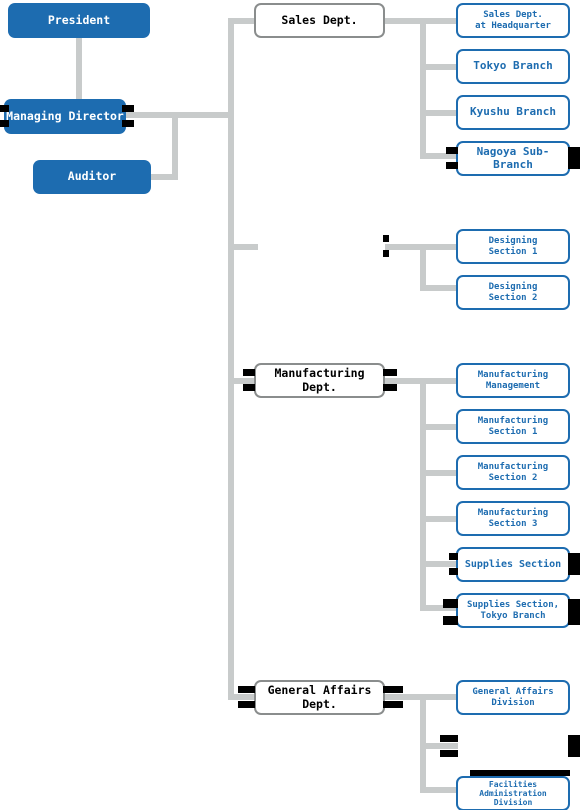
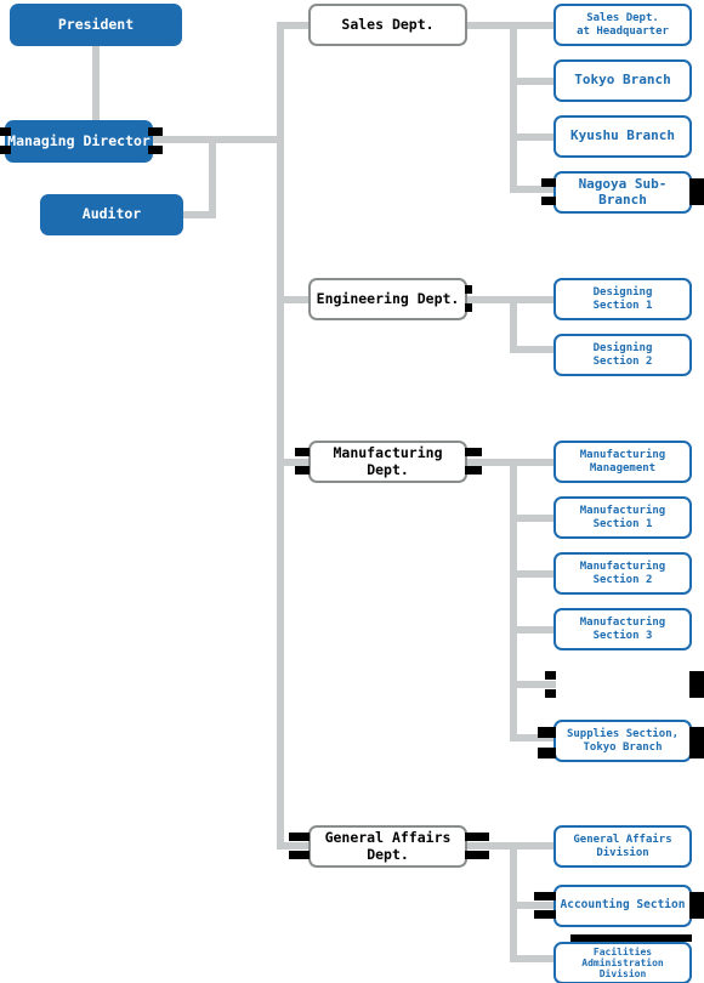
  President
  Managing Director
  Auditor
  Sales Dept.
+ Engineering Dept.
  Manufacturing Dept.
  General Affairs Dept.
  Sales Dept.
  at Headquarter
  Tokyo Branch
  Kyushu Branch
  Nagoya Sub-Branch
  Designing
  Section 1
  Designing
  Section 2
  Manufacturing
  Management
  Manufacturing
  Section 1
  Manufacturing
  Section 2
  Manufacturing
  Section 3
- Supplies Section
  Supplies Section,
  Tokyo Branch
  General Affairs
  Division
+ Accounting Section
  Facilities
  Administration
  Division
